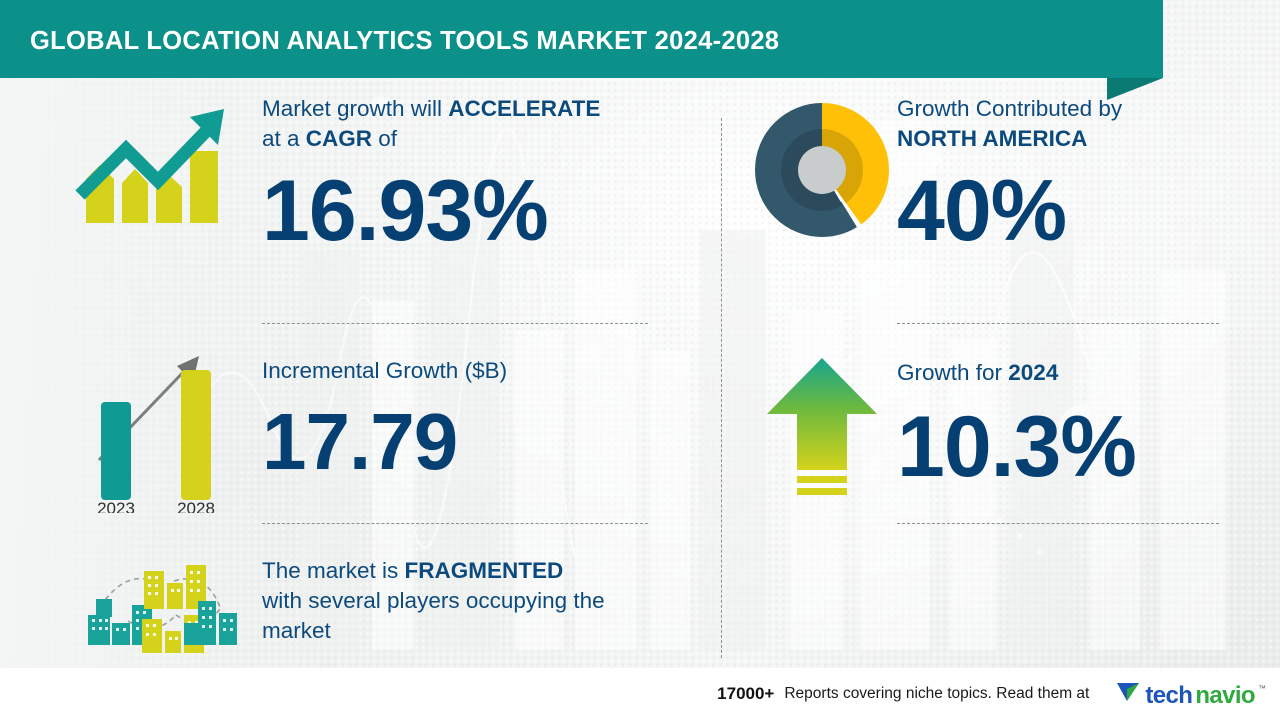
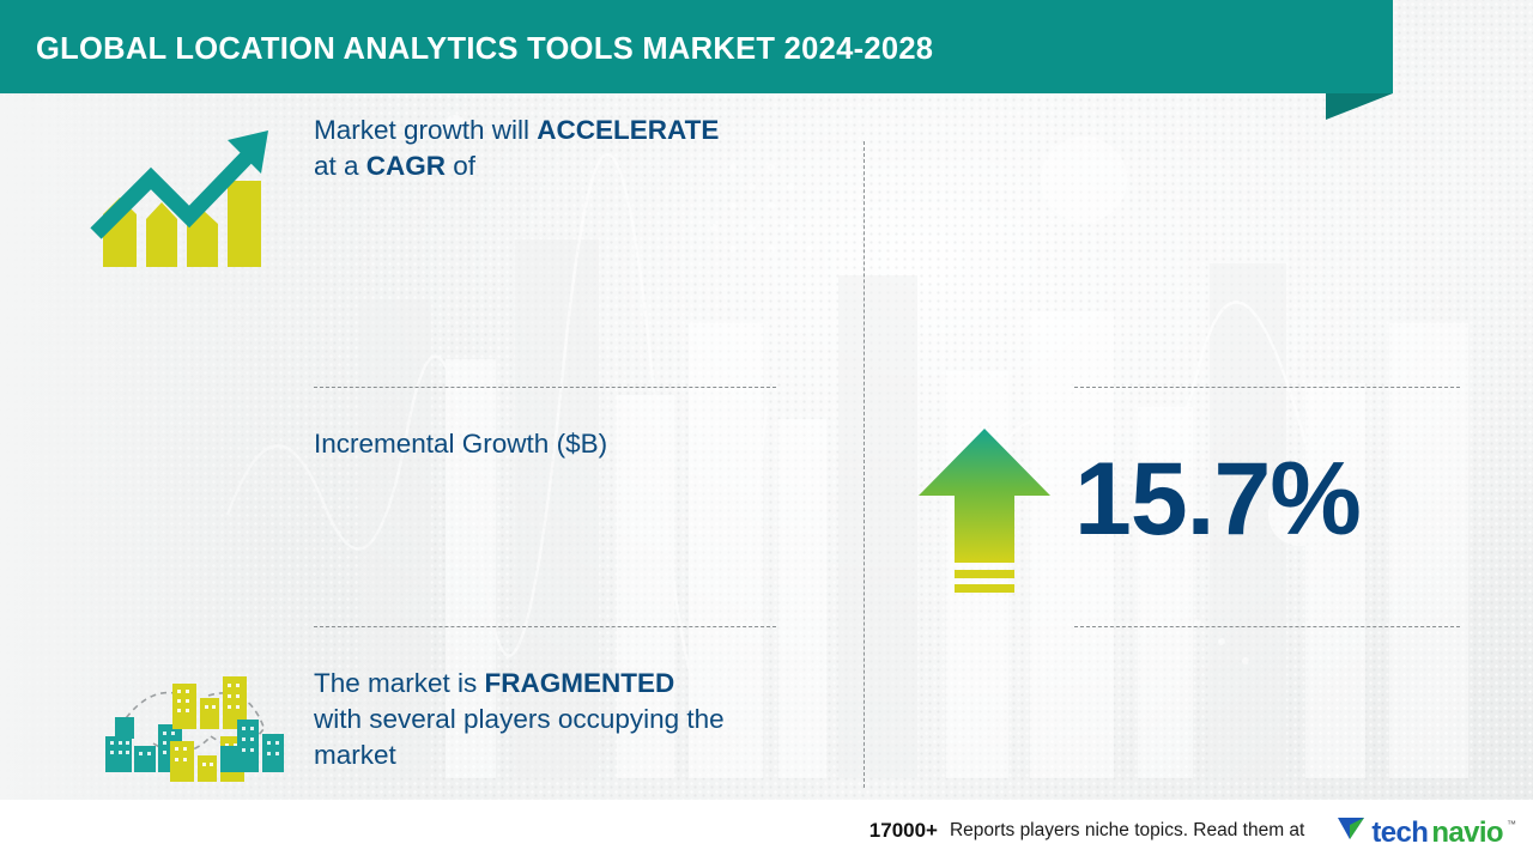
  GLOBAL LOCATION ANALYTICS TOOLS MARKET 2024-2028
  Market growth will ACCELERATE
  at a CAGR of
- 16.93%
- 2023
- 2028
  Incremental Growth ($B)
- 17.79
  The market is FRAGMENTED
  with several players occupying the
  market
- Growth Contributed by
- NORTH AMERICA
- 40%
- Growth for 2024
- 10.3%
+ 15.7%
  17000+
- Reports covering niche topics. Read them at
+ Reports players niche topics. Read them at
  tech
  navio
  ™
